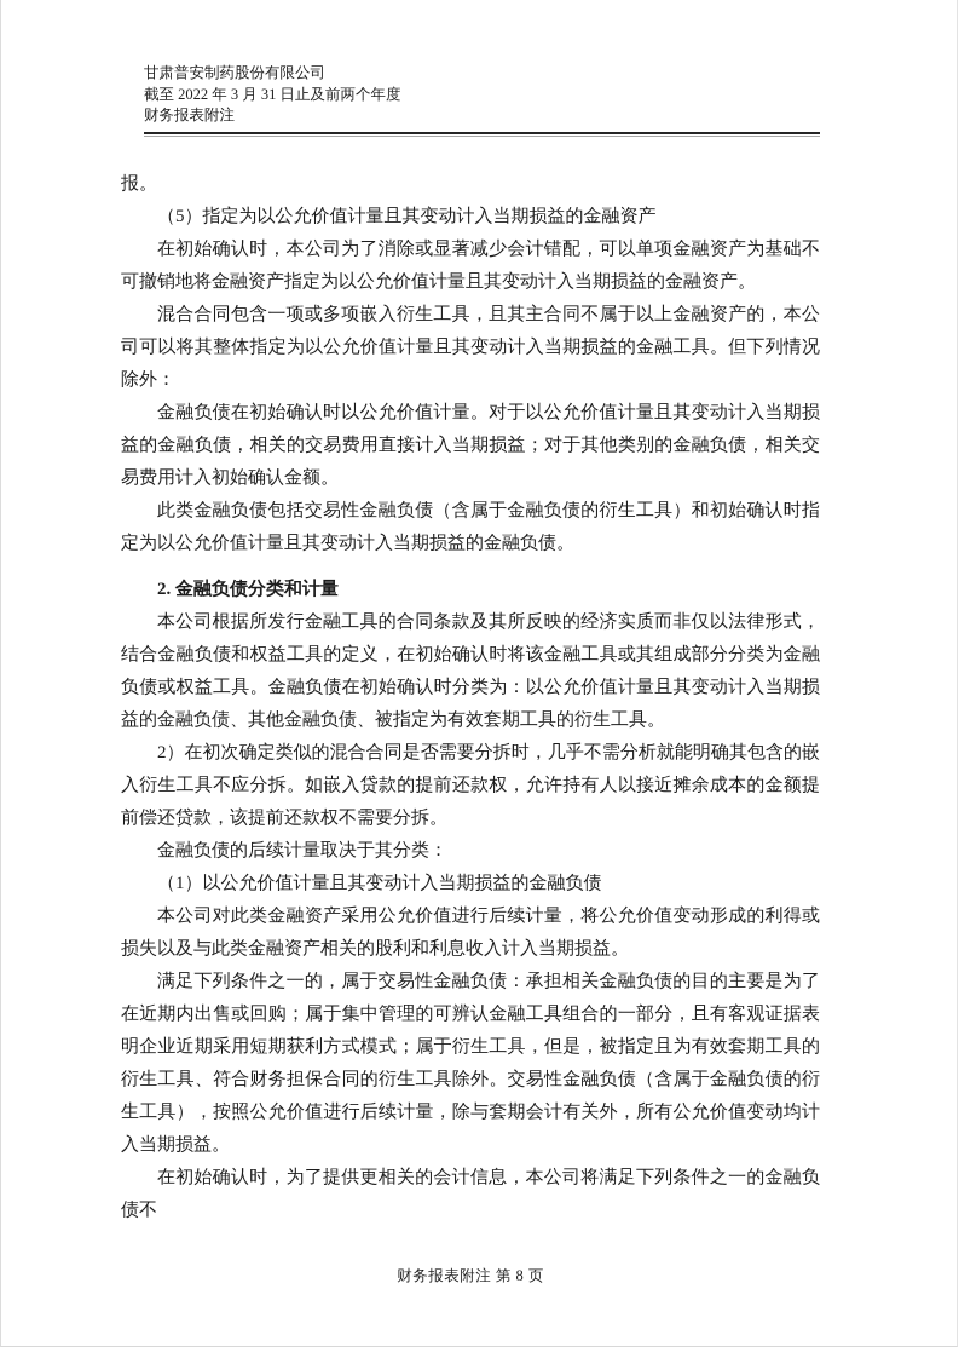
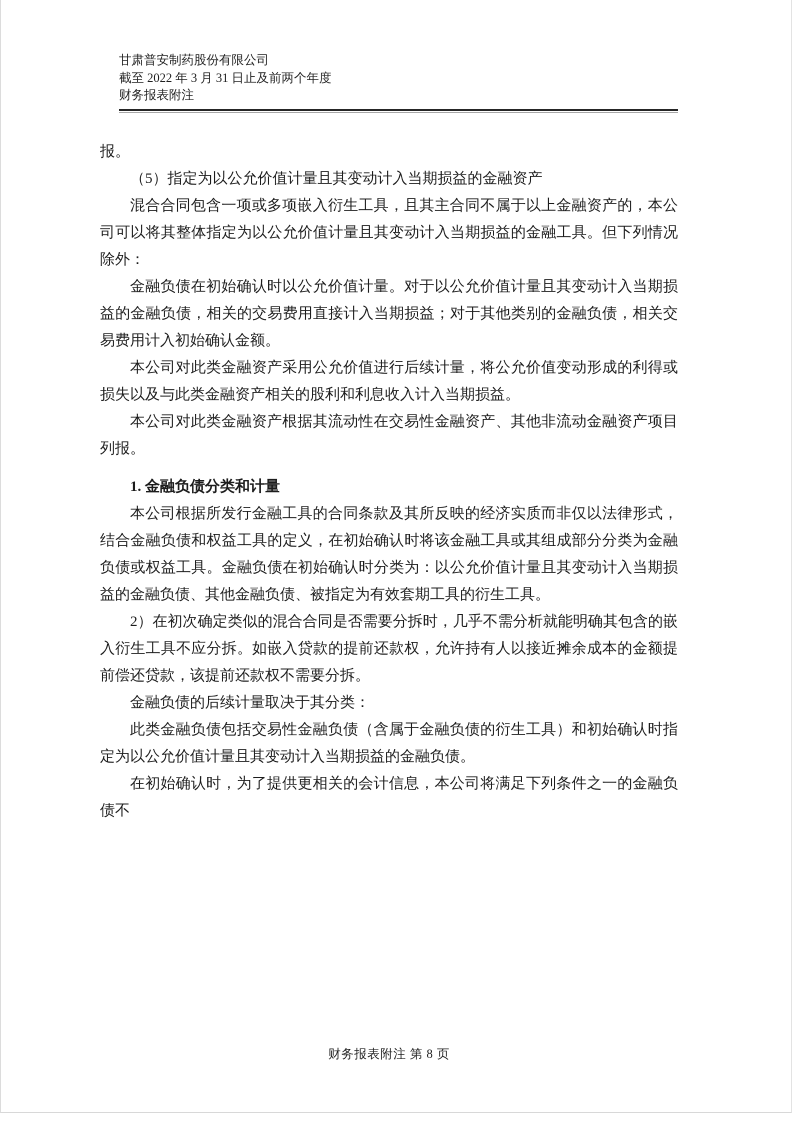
  甘肃普安制药股份有限公司
  截至 2022 年 3 月 31 日止及前两个年度
  财务报表附注
  报。
  （5）指定为以公允价值计量且其变动计入当期损益的金融资产
- 在初始确认时，本公司为了消除或显著减少会计错配，可以单项金融资产为基础不可撤销地将金融资产指定为以公允价值计量且其变动计入当期损益的金融资产。
  混合合同包含一项或多项嵌入衍生工具，且其主合同不属于以上金融资产的，本公司可以将其整体指定为以公允价值计量且其变动计入当期损益的金融工具。但下列情况除外：
  金融负债在初始确认时以公允价值计量。对于以公允价值计量且其变动计入当期损益的金融负债，相关的交易费用直接计入当期损益；对于其他类别的金融负债，相关交易费用计入初始确认金额。
- 此类金融负债包括交易性金融负债（含属于金融负债的衍生工具）和初始确认时指定为以公允价值计量且其变动计入当期损益的金融负债。
+ 本公司对此类金融资产采用公允价值进行后续计量，将公允价值变动形成的利得或损失以及与此类金融资产相关的股利和利息收入计入当期损益。
+ 本公司对此类金融资产根据其流动性在交易性金融资产、其他非流动金融资产项目列报。
- 2. 金融负债分类和计量
+ 1. 金融负债分类和计量
  本公司根据所发行金融工具的合同条款及其所反映的经济实质而非仅以法律形式，结合金融负债和权益工具的定义，在初始确认时将该金融工具或其组成部分分类为金融负债或权益工具。金融负债在初始确认时分类为：以公允价值计量且其变动计入当期损益的金融负债、其他金融负债、被指定为有效套期工具的衍生工具。
  2）在初次确定类似的混合合同是否需要分拆时，几乎不需分析就能明确其包含的嵌入衍生工具不应分拆。如嵌入贷款的提前还款权，允许持有人以接近摊余成本的金额提前偿还贷款，该提前还款权不需要分拆。
  金融负债的后续计量取决于其分类：
- （1）以公允价值计量且其变动计入当期损益的金融负债
- 本公司对此类金融资产采用公允价值进行后续计量，将公允价值变动形成的利得或损失以及与此类金融资产相关的股利和利息收入计入当期损益。
+ 此类金融负债包括交易性金融负债（含属于金融负债的衍生工具）和初始确认时指定为以公允价值计量且其变动计入当期损益的金融负债。
- 满足下列条件之一的，属于交易性金融负债：承担相关金融负债的目的主要是为了在近期内出售或回购；属于集中管理的可辨认金融工具组合的一部分，且有客观证据表明企业近期采用短期获利方式模式；属于衍生工具，但是，被指定且为有效套期工具的衍生工具、符合财务担保合同的衍生工具除外。交易性金融负债（含属于金融负债的衍生工具），按照公允价值进行后续计量，除与套期会计有关外，所有公允价值变动均计入当期损益。
  在初始确认时，为了提供更相关的会计信息，本公司将满足下列条件之一的金融负债不
  财务报表附注 第 8 页
